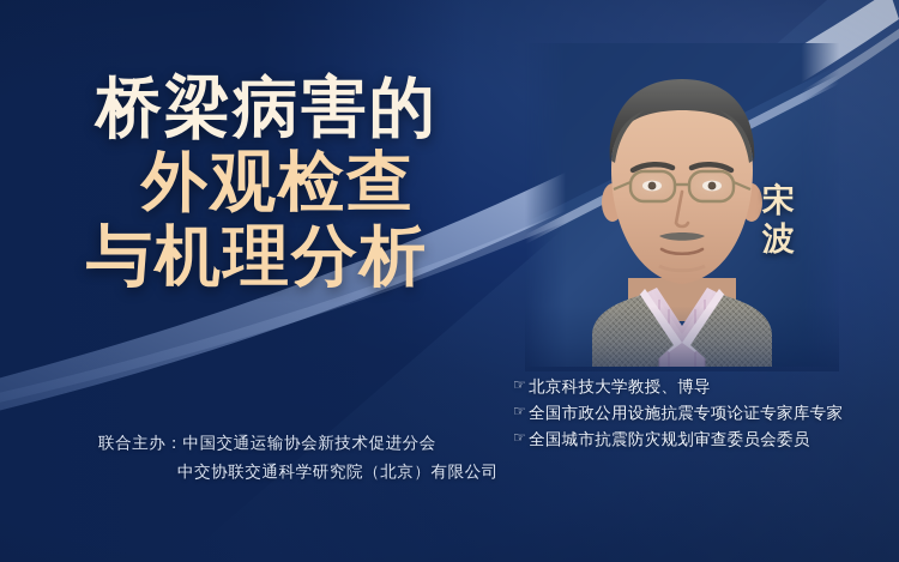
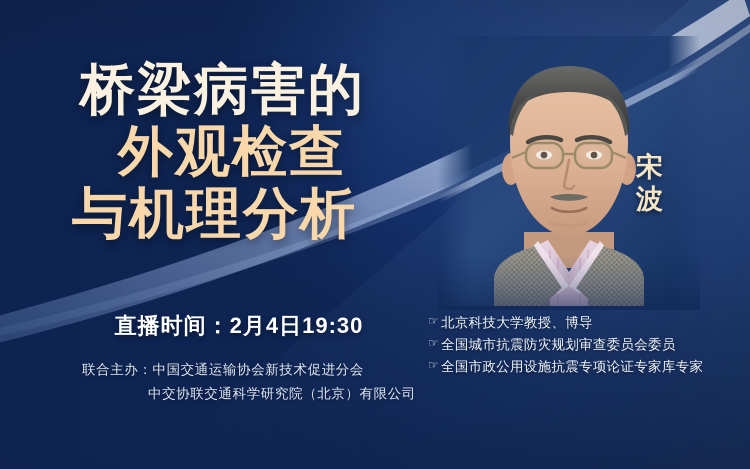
  桥梁病害的
  外观检查
  与机理分析
+ 直播时间：2月4日19:30
  联合主办：中国交通运输协会新技术促进分会
  中交协联交通科学研究院（北京）有限公司
  宋波
  ☞
  北京科技大学教授、博导
  ☞
- 全国市政公用设施抗震专项论证专家库专家
+ 全国城市抗震防灾规划审查委员会委员
  ☞
- 全国城市抗震防灾规划审查委员会委员
+ 全国市政公用设施抗震专项论证专家库专家
